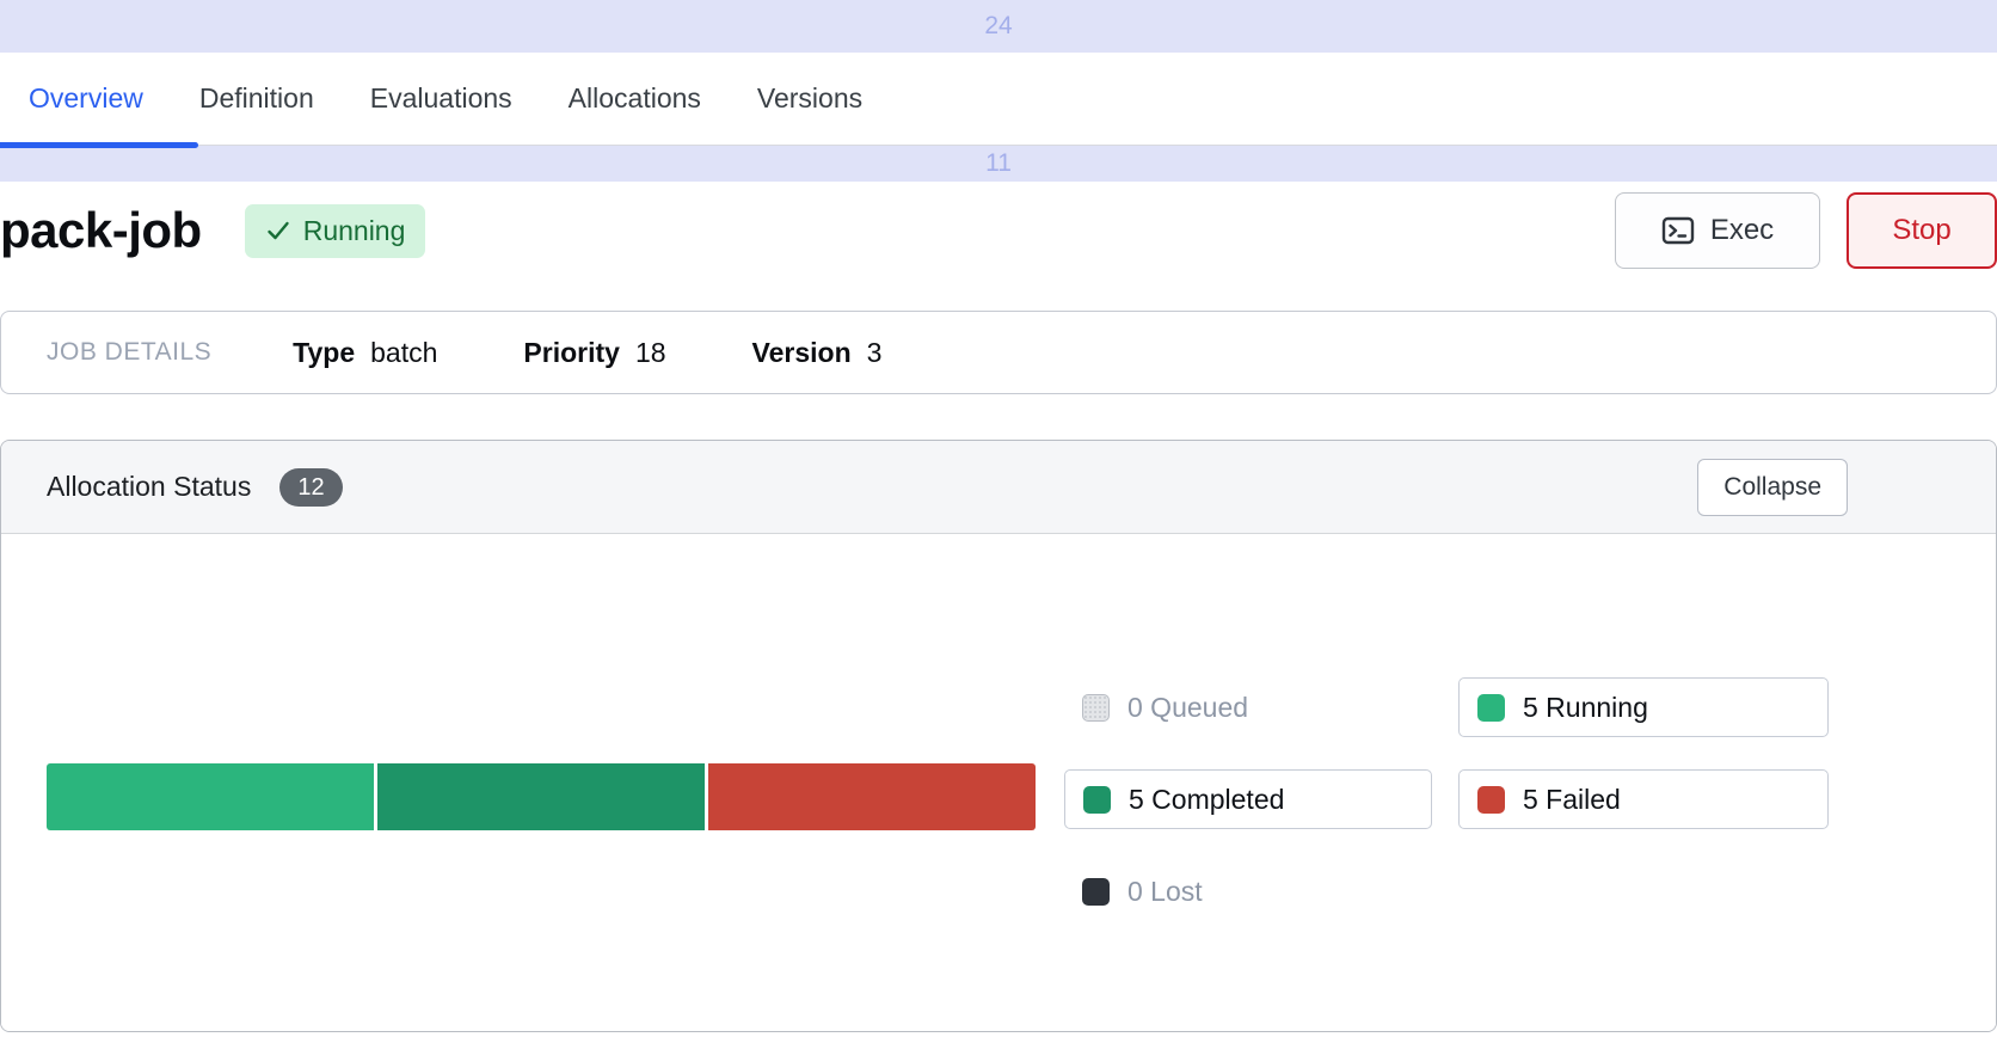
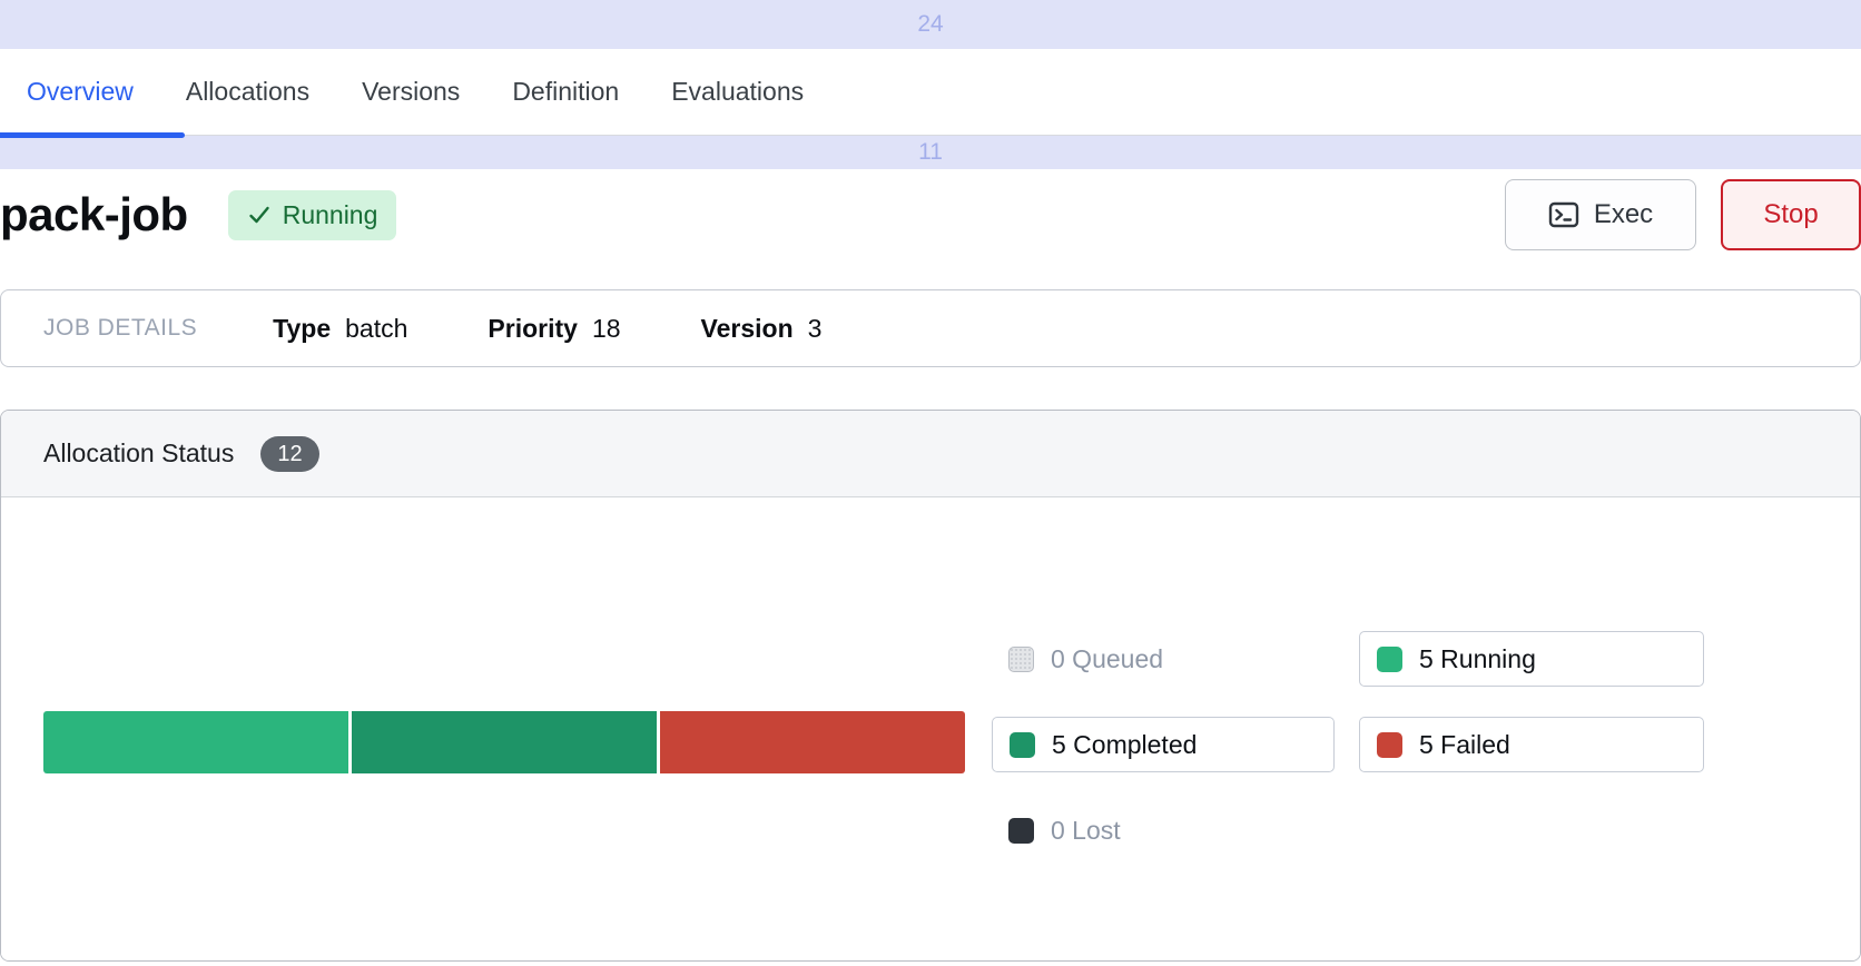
  24
  Overview
- Definition
+ Allocations
- Evaluations
+ Versions
- Allocations
+ Definition
- Versions
+ Evaluations
  11
  pack-job
  Running
  Exec
  Stop
  JOB DETAILS
  Type
  batch
  Priority
  18
  Version
  3
  Allocation Status
  12
- Collapse
  0 Queued
  5 Running
  5 Completed
  5 Failed
  0 Lost
